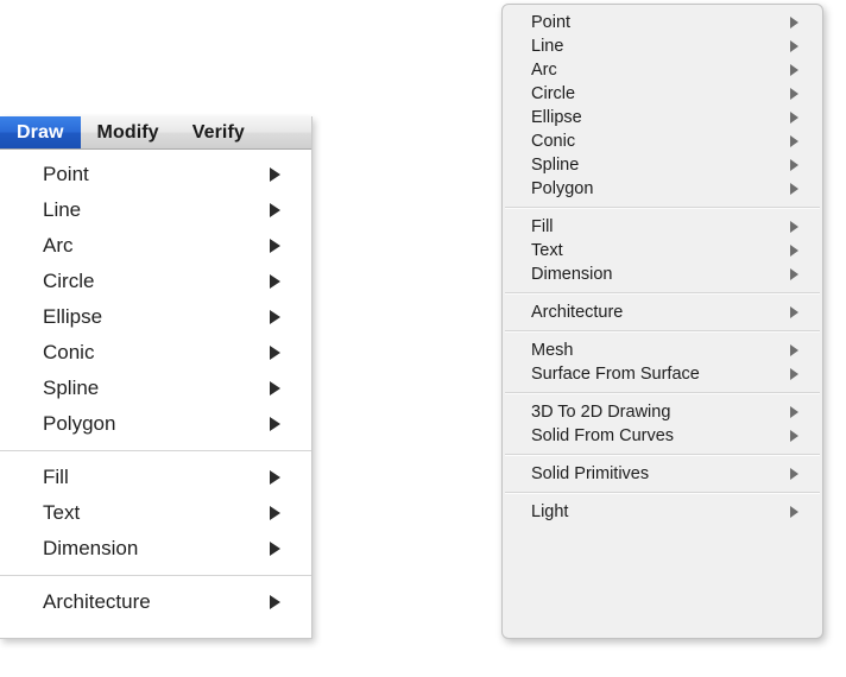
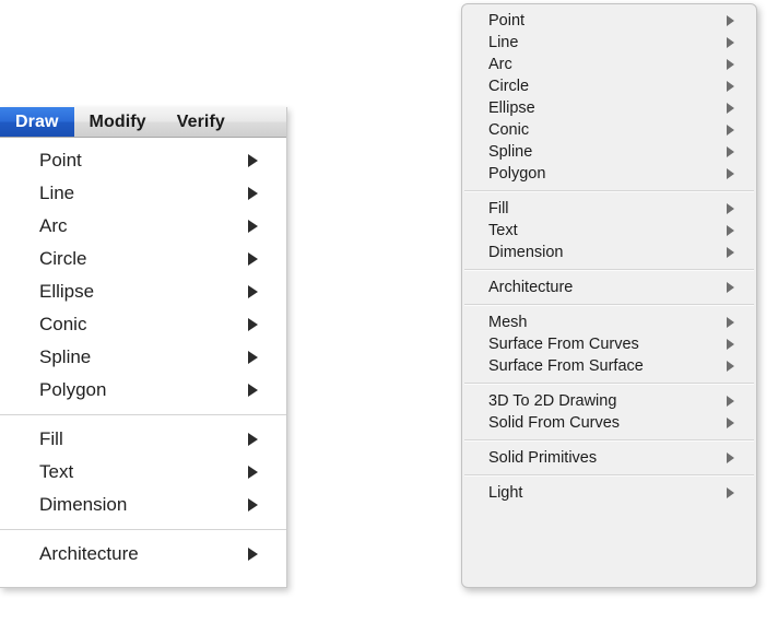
  Draw
  Modify
  Verify
  Point
  Line
  Arc
  Circle
  Ellipse
  Conic
  Spline
  Polygon
  Fill
  Text
  Dimension
  Architecture
  Point
  Line
  Arc
  Circle
  Ellipse
  Conic
  Spline
  Polygon
  Fill
  Text
  Dimension
  Architecture
  Mesh
+ Surface From Curves
  Surface From Surface
  3D To 2D Drawing
  Solid From Curves
  Solid Primitives
  Light
